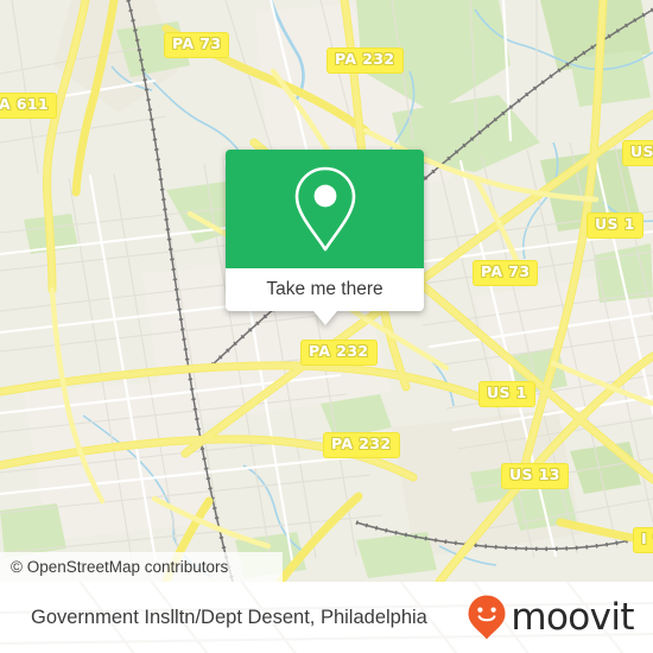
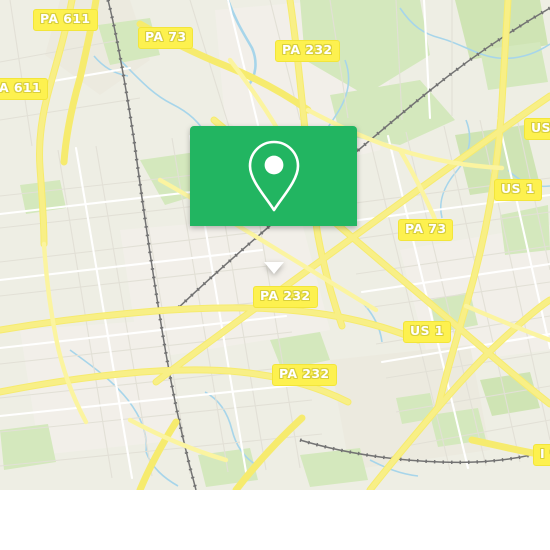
+ PA 611
  PA 73
  PA 232
  A 611
  US
  US 1
  PA 73
  PA 232
  US 1
  PA 232
- US 13
- Take me there
- © OpenStreetMap contributors
- Government Inslltn/Dept Desent, Philadelphia
- moovit
